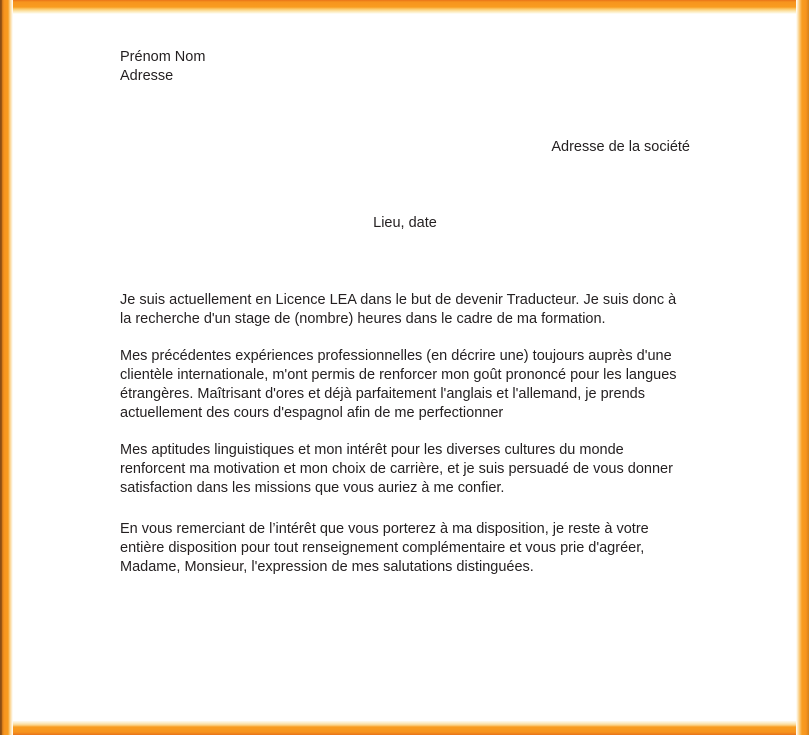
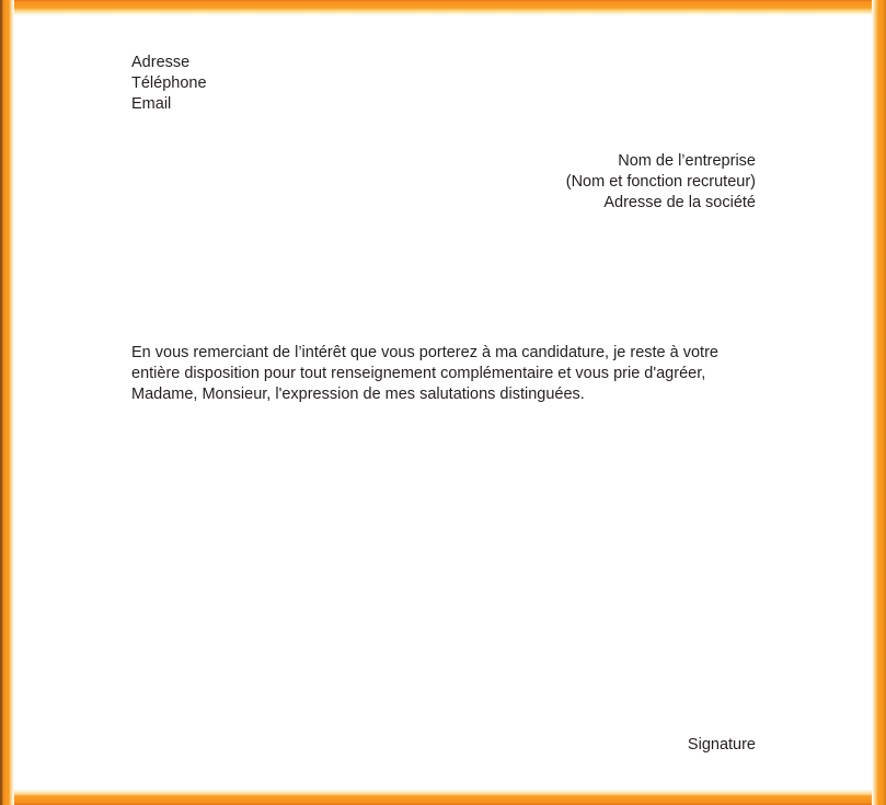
- Prénom Nom
  Adresse
+ Téléphone
+ Email
+ Nom de l’entreprise
+ (Nom et fonction recruteur)
  Adresse de la société
- Lieu, date
- Je suis actuellement en Licence LEA dans le but de devenir Traducteur. Je suis donc à la recherche d'un stage de (nombre) heures dans le cadre de ma formation.
- Mes précédentes expériences professionnelles (en décrire une) toujours auprès d'une clientèle internationale, m'ont permis de renforcer mon goût prononcé pour les langues étrangères. Maîtrisant d'ores et déjà parfaitement l'anglais et l'allemand, je prends actuellement des cours d'espagnol afin de me perfectionner
- Mes aptitudes linguistiques et mon intérêt pour les diverses cultures du monde renforcent ma motivation et mon choix de carrière, et je suis persuadé de vous donner satisfaction dans les missions que vous auriez à me confier.
- En vous remerciant de l’intérêt que vous porterez à ma disposition, je reste à votre entière disposition pour tout renseignement complémentaire et vous prie d'agréer, Madame, Monsieur, l'expression de mes salutations distinguées.
+ En vous remerciant de l’intérêt que vous porterez à ma candidature, je reste à votre entière disposition pour tout renseignement complémentaire et vous prie d'agréer, Madame, Monsieur, l'expression de mes salutations distinguées.
+ Signature
